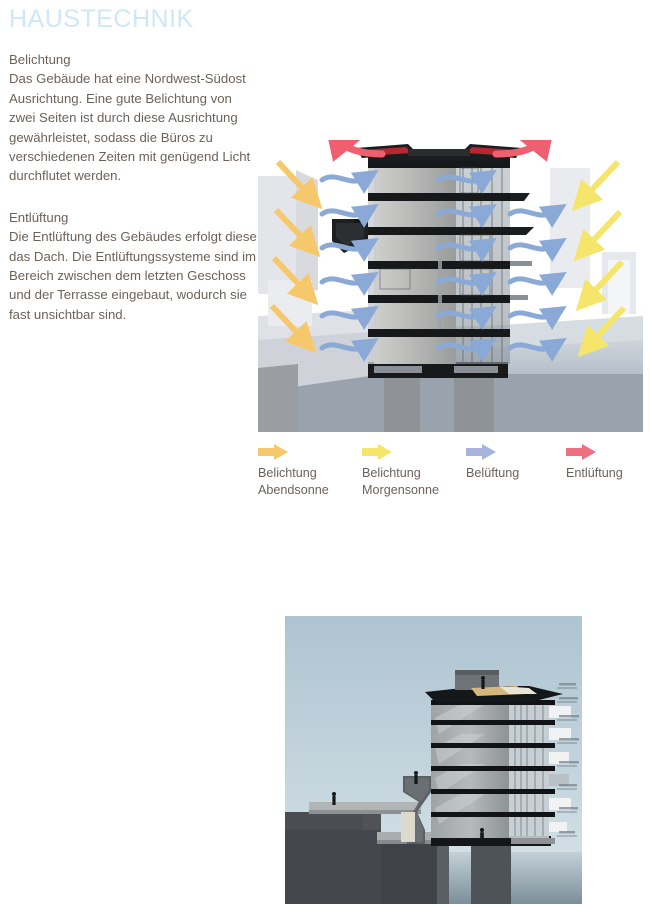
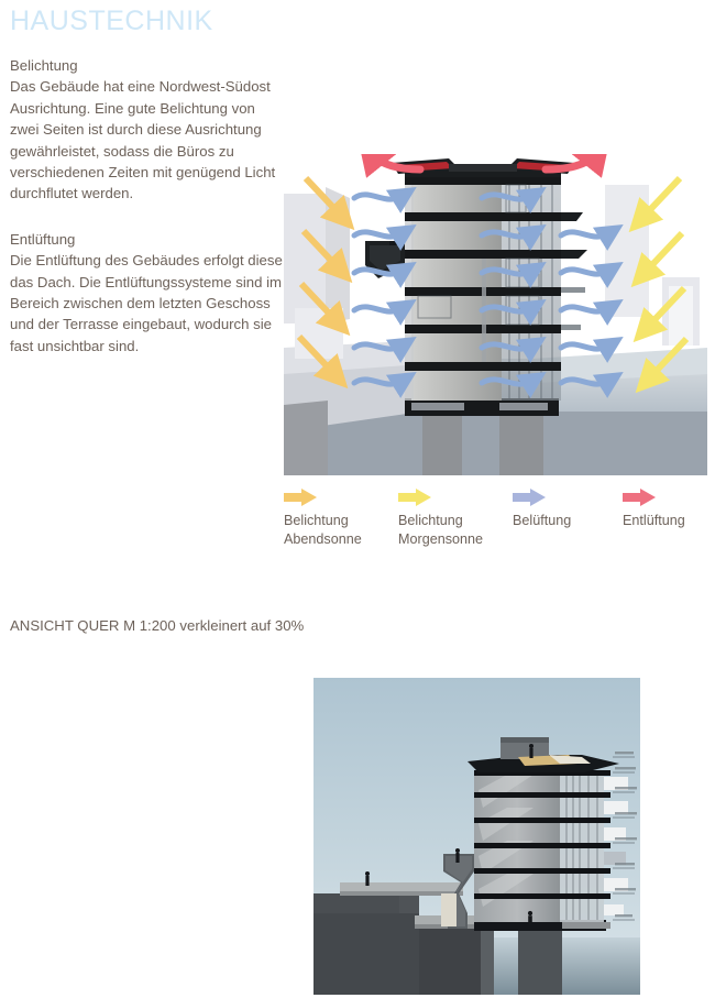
  HAUSTECHNIK
  Belichtung
  Das Gebäude hat eine Nordwest-Südost Ausrichtung. Eine gute Belichtung von zwei Seiten ist durch diese Ausrichtung gewährleistet, sodass die Büros zu verschiedenen Zeiten mit genügend Licht durchflutet werden.
  Entlüftung
  Die Entlüftung des Gebäudes erfolgt diese das Dach. Die Entlüftungssysteme sind im Bereich zwischen dem letzten Geschoss und der Terrasse eingebaut, wodurch sie fast unsichtbar sind.
+ ANSICHT QUER M 1:200 verkleinert auf 30%
  Belichtung
  Abendsonne
  Belichtung
  Morgensonne
  Belüftung
  Entlüftung
